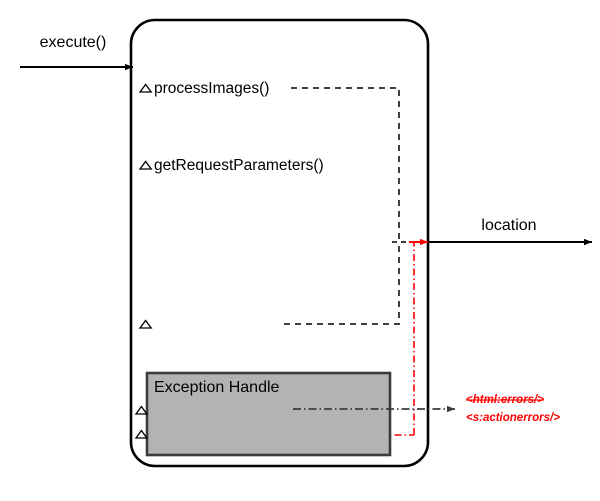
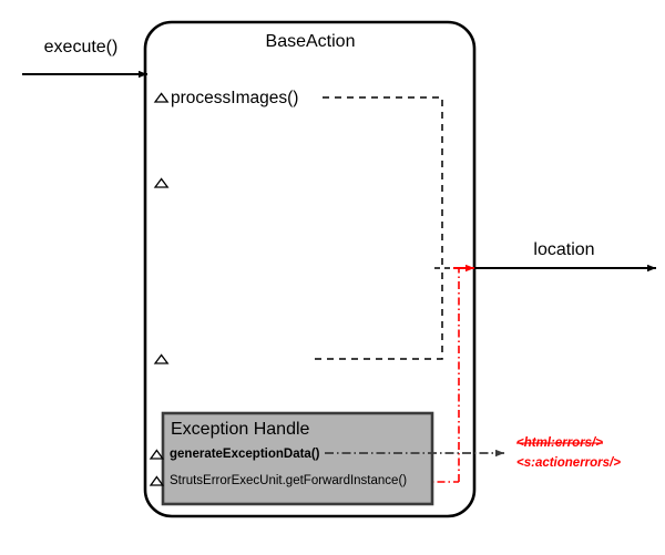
+ BaseAction
  execute()
  processImages()
- getRequestParameters()
  location
  Exception Handle
+ generateExceptionData()
+ StrutsErrorExecUnit.getForwardInstance()
  <html:errors/>
  <s:actionerrors/>
